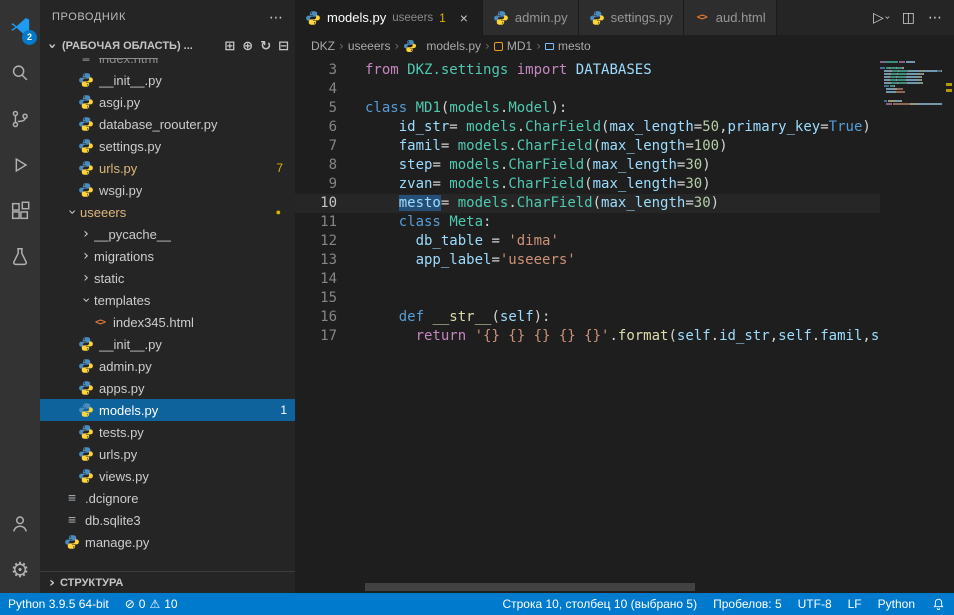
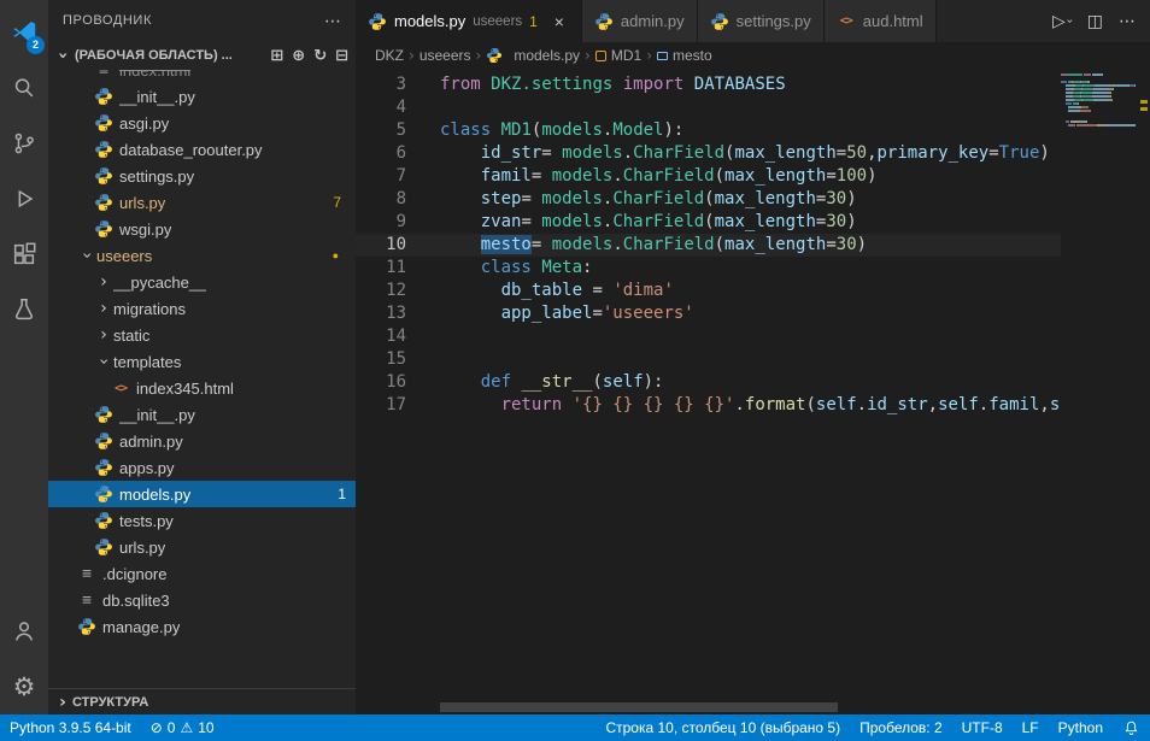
  2
  ⚙
  ПРОВОДНИК
  ⋯
  (РАБОЧАЯ ОБЛАСТЬ) ...
  ⊞
  ⊕
  ↻
  ⊟
  ≡
  index.html
  __init__.py
  asgi.py
  database_roouter.py
  settings.py
  urls.py
  7
  wsgi.py
  useeers
  ●
  ›
  __pycache__
  ›
  migrations
  ›
  static
  templates
  <>
  index345.html
  __init__.py
  admin.py
  apps.py
  models.py
  1
  tests.py
  urls.py
- views.py
  ≡
  .dcignore
  ≡
  db.sqlite3
  manage.py
  ›
  СТРУКТУРА
  models.py
  useeers
  1
  ×
  admin.py
  settings.py
  <>
  aud.html
  ▷
  ◫
  ⋯
  DKZ
  ›
  useeers
  ›
  models.py
  ›
  MD1
  ›
  mesto
  3
  from DKZ.settings import DATABASES
  4
  5
  class MD1(models.Model):
  6
  id_str= models.CharField(max_length=50,primary_key=True)
  7
  famil= models.CharField(max_length=100)
  8
  step= models.CharField(max_length=30)
  9
  zvan= models.CharField(max_length=30)
  10
  mesto= models.CharField(max_length=30)
  11
  class Meta:
  12
  db_table = 'dima'
  13
  app_label='useeers'
  14
  15
  16
  def __str__(self):
  17
  return '{} {} {} {} {}'.format(self.id_str,self.famil,s
  Python 3.9.5 64-bit
  ⊘
  0
  ⚠
  10
  Строка 10, столбец 10 (выбрано 5)
- Пробелов: 5
+ Пробелов: 2
  UTF-8
  LF
  Python
